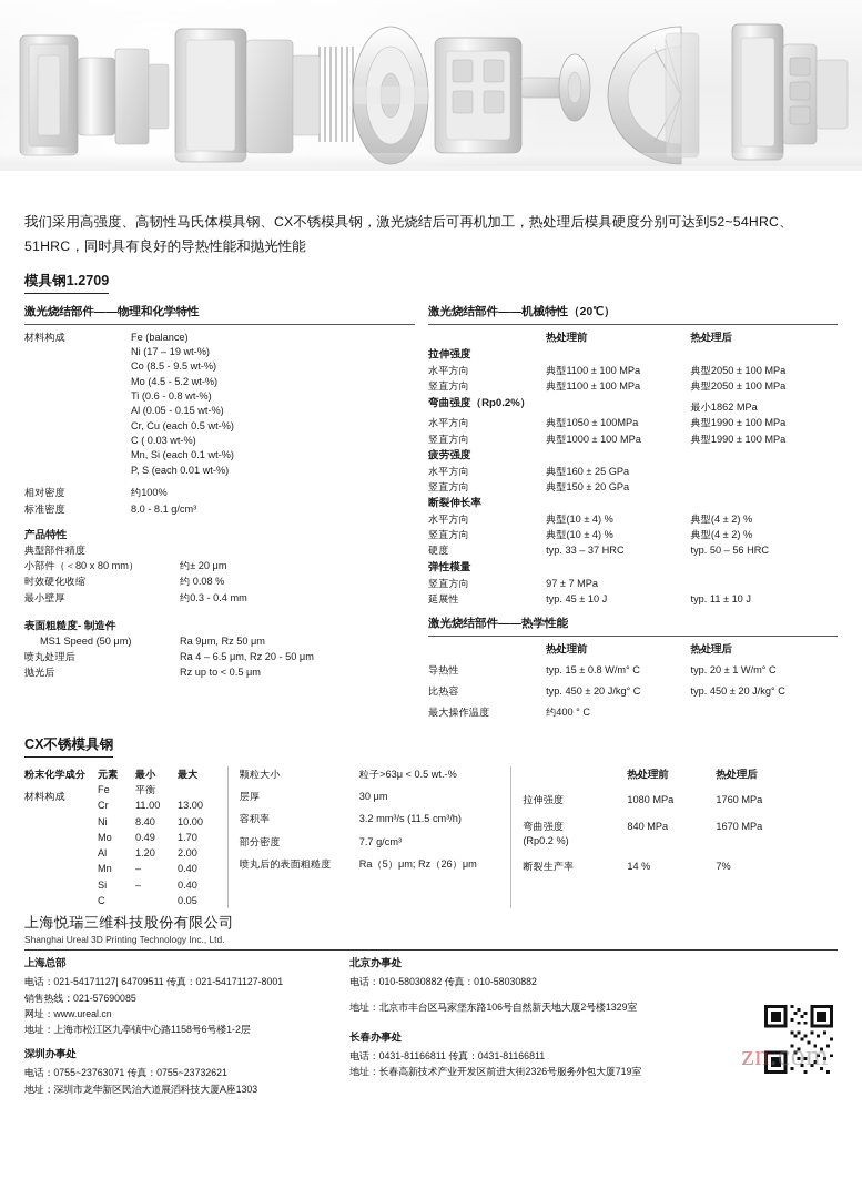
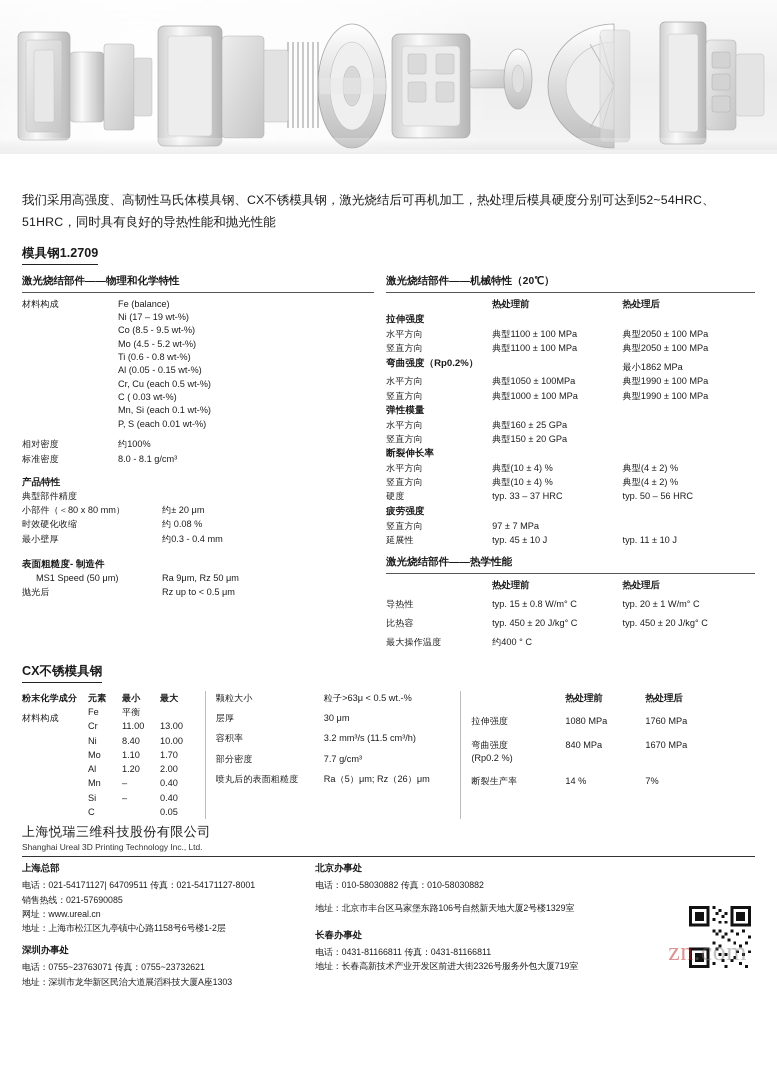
  我们采用高强度、高韧性马氏体模具钢、CX不锈模具钢，激光烧结后可再机加工，热处理后模具硬度分别可达到52~54HRC、51HRC，同时具有良好的导热性能和抛光性能
  模具钢1.2709
  激光烧结部件——物理和化学特性
  材料构成	Fe (balance) Ni (17 – 19 wt-%) Co (8.5 - 9.5 wt-%) Mo (4.5 - 5.2 wt-%) Ti (0.6 - 0.8 wt-%) Al (0.05 - 0.15 wt-%) Cr, Cu (each 0.5 wt-%) C ( 0.03 wt-%) Mn, Si (each 0.1 wt-%) P, S (each 0.01 wt-%)
  相对密度	约100%
  标准密度	8.0 - 8.1 g/cm³
  产品特性
  典型部件精度
  小部件（＜80 x 80 mm）	约± 20 μm
  时效硬化收缩	约 0.08 %
  最小壁厚	约0.3 - 0.4 mm
  表面粗糙度- 制造件
  MS1 Speed (50 μm)	Ra 9μm, Rz 50 μm
- 喷丸处理后	Ra 4 – 6.5 μm, Rz 20 - 50 μm
  抛光后	Rz up to < 0.5 μm
  激光烧结部件——机械特性（20℃）
  	热处理前	热处理后
  拉伸强度
  水平方向	典型1100 ± 100 MPa	典型2050 ± 100 MPa
  竖直方向	典型1100 ± 100 MPa	典型2050 ± 100 MPa
  弯曲强度（Rp0.2%）		最小1862 MPa
  水平方向	典型1050 ± 100MPa	典型1990 ± 100 MPa
  竖直方向	典型1000 ± 100 MPa	典型1990 ± 100 MPa
- 疲劳强度
+ 弹性模量
  水平方向	典型160 ± 25 GPa
  竖直方向	典型150 ± 20 GPa
  断裂伸长率
  水平方向	典型(10 ± 4) %	典型(4 ± 2) %
  竖直方向	典型(10 ± 4) %	典型(4 ± 2) %
  硬度	typ. 33 – 37 HRC	typ. 50 – 56 HRC
- 弹性模量
+ 疲劳强度
  竖直方向	97 ± 7 MPa
  延展性	typ. 45 ± 10 J	typ. 11 ± 10 J
  激光烧结部件——热学性能
  	热处理前	热处理后
  导热性	typ. 15 ± 0.8 W/m° C	typ. 20 ± 1 W/m° C
  比热容	typ. 450 ± 20 J/kg° C	typ. 450 ± 20 J/kg° C
  最大操作温度	约400 ° C
  CX不锈模具钢
  粉末化学成分	元素	最小	最大
  材料构成	Fe	平衡
  Cr	11.00	13.00
  Ni	8.40	10.00
- Mo	0.49	1.70
+ Mo	1.10	1.70
  Al	1.20	2.00
  Mn	–	0.40
  Si	–	0.40
  C		0.05
  颗粒大小	粒子>63μ < 0.5 wt.-%
  层厚	30 μm
  容积率	3.2 mm³/s (11.5 cm³/h)
  部分密度	7.7 g/cm³
  喷丸后的表面粗糙度	Ra（5）μm; Rz（26）μm
  	热处理前	热处理后
  拉伸强度	1080 MPa	1760 MPa
  弯曲强度 (Rp0.2 %)	840 MPa	1670 MPa
  断裂生产率	14 %	7%
  上海悦瑞三维科技股份有限公司
  Shanghai Ureal 3D Printing Technology Inc., Ltd.
  上海总部
  电话：021-54171127| 64709511 传真：021-54171127-8001
  销售热线：021-57690085
  网址：www.ureal.cn
  地址：上海市松江区九亭镇中心路1158号6号楼1-2层
  深圳办事处
  电话：0755~23763071 传真：0755~23732621
  地址：深圳市龙华新区民治大道展滔科技大厦A座1303
  北京办事处
  电话：010-58030882 传真：010-58030882
  地址：北京市丰台区马家堡东路106号自然新天地大厦2号楼1329室
  长春办事处
  电话：0431-81166811 传真：0431-81166811
  地址：长春高新技术产业开发区前进大街2326号服务外包大厦719室
  zn.com
